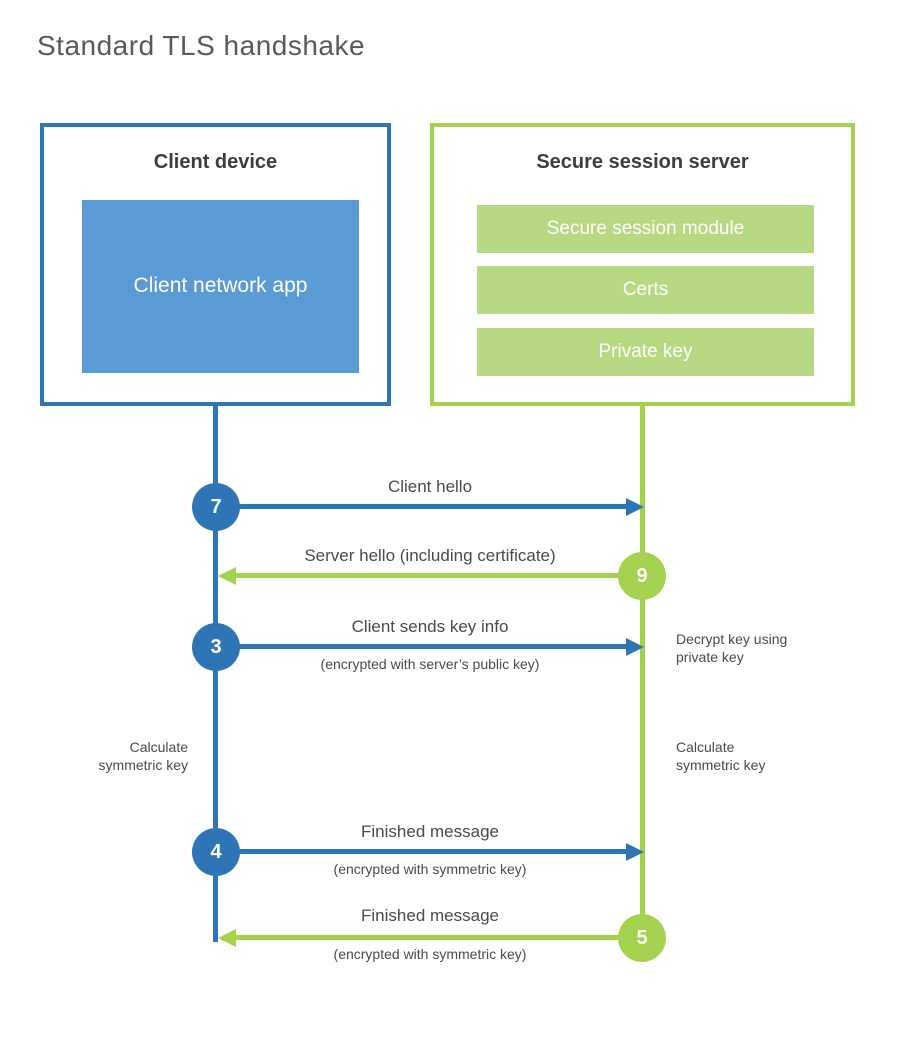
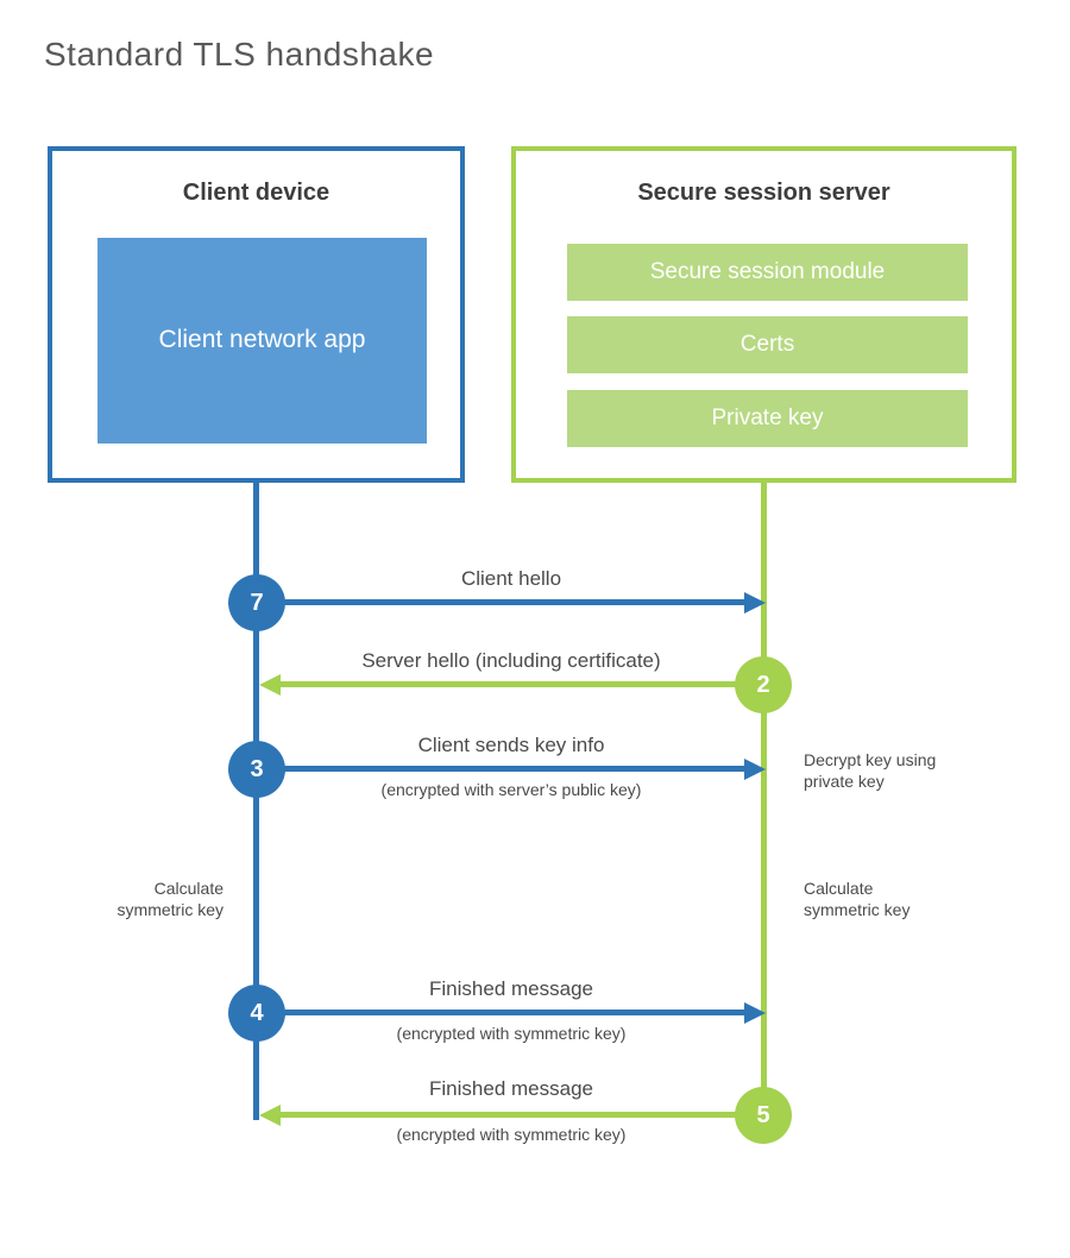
  Standard TLS handshake
  Client device
  Client network app
  Secure session server
  Secure session module
  Certs
  Private key
  Client hello
  7
  Server hello (including certificate)
- 9
+ 2
  Client sends key info
  (encrypted with server’s public key)
  3
  Decrypt key using
  private key
  Calculate
  symmetric key
  Calculate
  symmetric key
  Finished message
  (encrypted with symmetric key)
  4
  Finished message
  (encrypted with symmetric key)
  5
